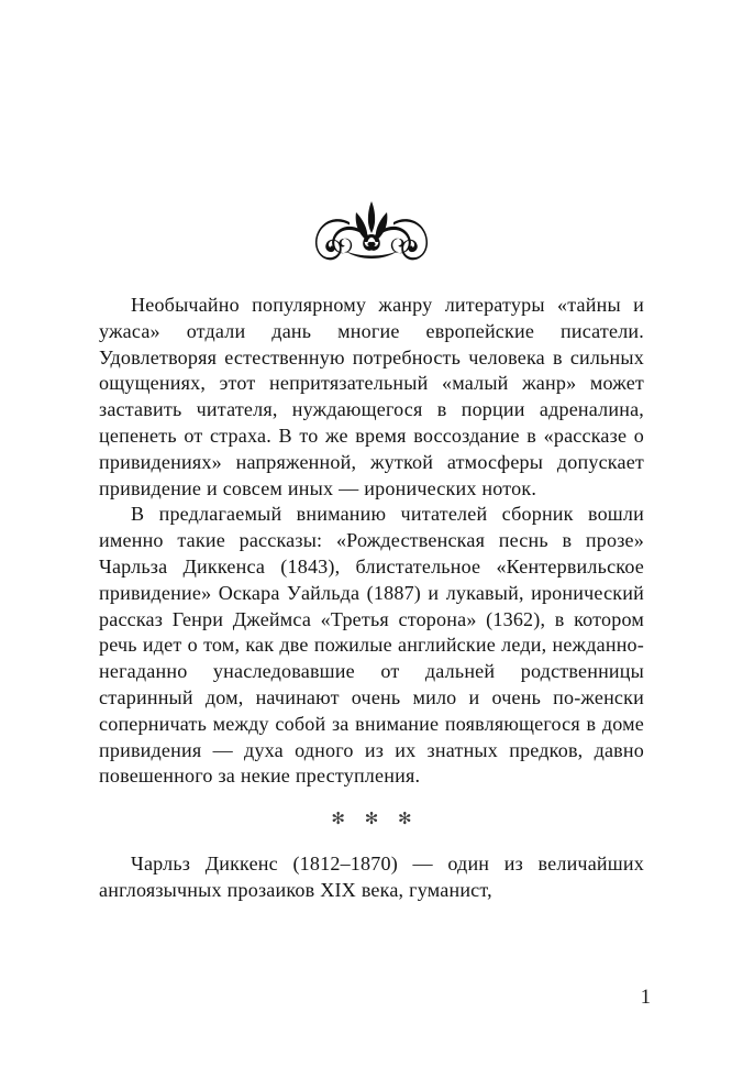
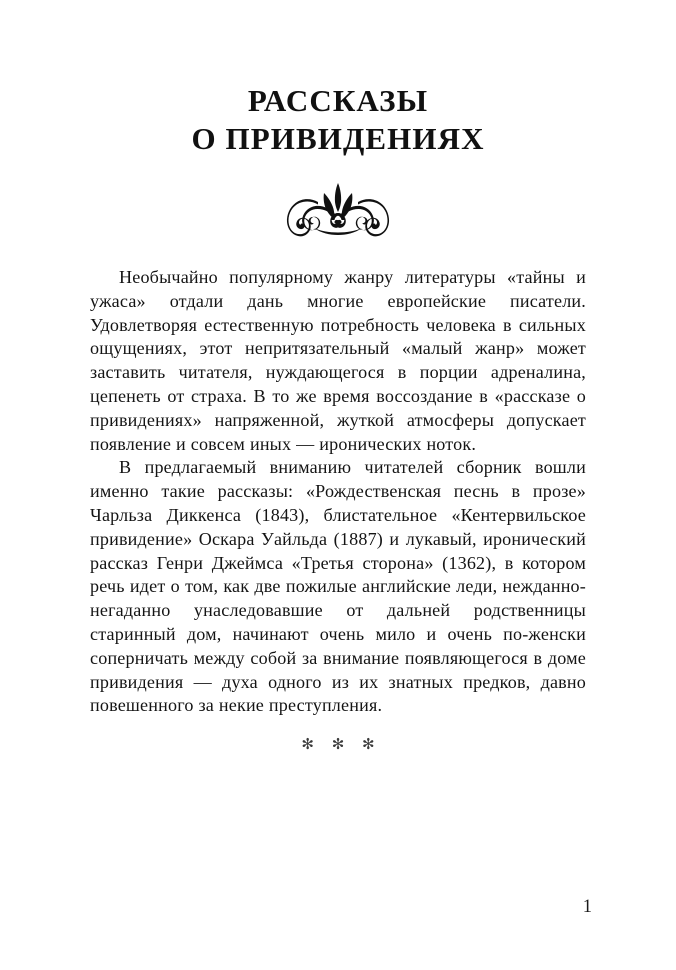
+ РАССКАЗЫ
+ О ПРИВИДЕНИЯХ
- Необычайно популярному жанру литературы «тайны и ужаса» отдали дань многие европейские писатели. Удовлетворяя естественную потребность человека в сильных ощущениях, этот непритязательный «малый жанр» может заставить читателя, нуждающегося в порции адреналина, цепенеть от страха. В то же время воссоздание в «рассказе о привидениях» напряженной, жуткой атмосферы допускает привидение и совсем иных — иронических ноток.
+ Необычайно популярному жанру литературы «тайны и ужаса» отдали дань многие европейские писатели. Удовлетворяя естественную потребность человека в сильных ощущениях, этот непритязательный «малый жанр» может заставить читателя, нуждающегося в порции адреналина, цепенеть от страха. В то же время воссоздание в «рассказе о привидениях» напряженной, жуткой атмосферы допускает появление и совсем иных — иронических ноток.
  В предлагаемый вниманию читателей сборник вошли именно такие рассказы: «Рождественская песнь в прозе» Чарльза Диккенса (1843), блистательное «Кентервильское привидение» Оскара Уайльда (1887) и лукавый, иронический рассказ Генри Джеймса «Третья сторона» (1362), в котором речь идет о том, как две пожилые английские леди, нежданно-негаданно унаследовавшие от дальней родственницы старинный дом, начинают очень мило и очень по-женски соперничать между собой за внимание появляющегося в доме привидения — духа одного из их знатных предков, давно повешенного за некие преступления.
  ✻ ✻ ✻
- Чарльз Диккенс (1812–1870) — один из величайших англоязычных прозаиков XIX века, гуманист,
  1
